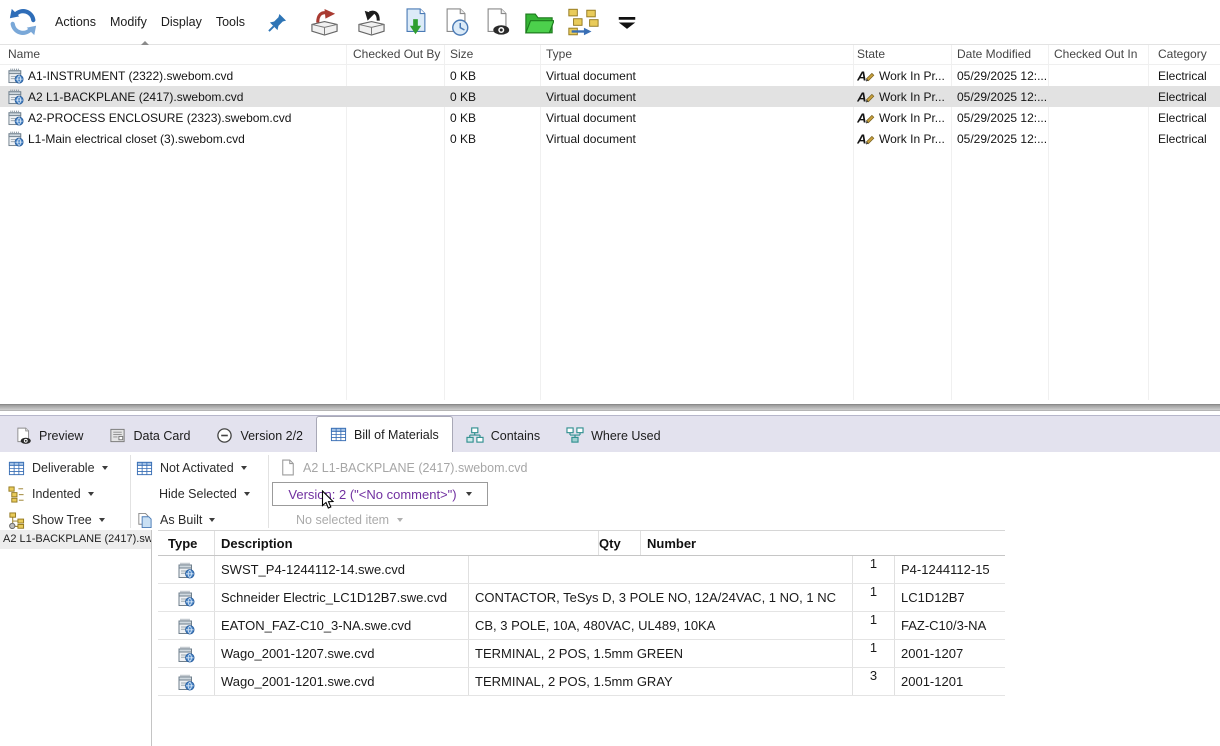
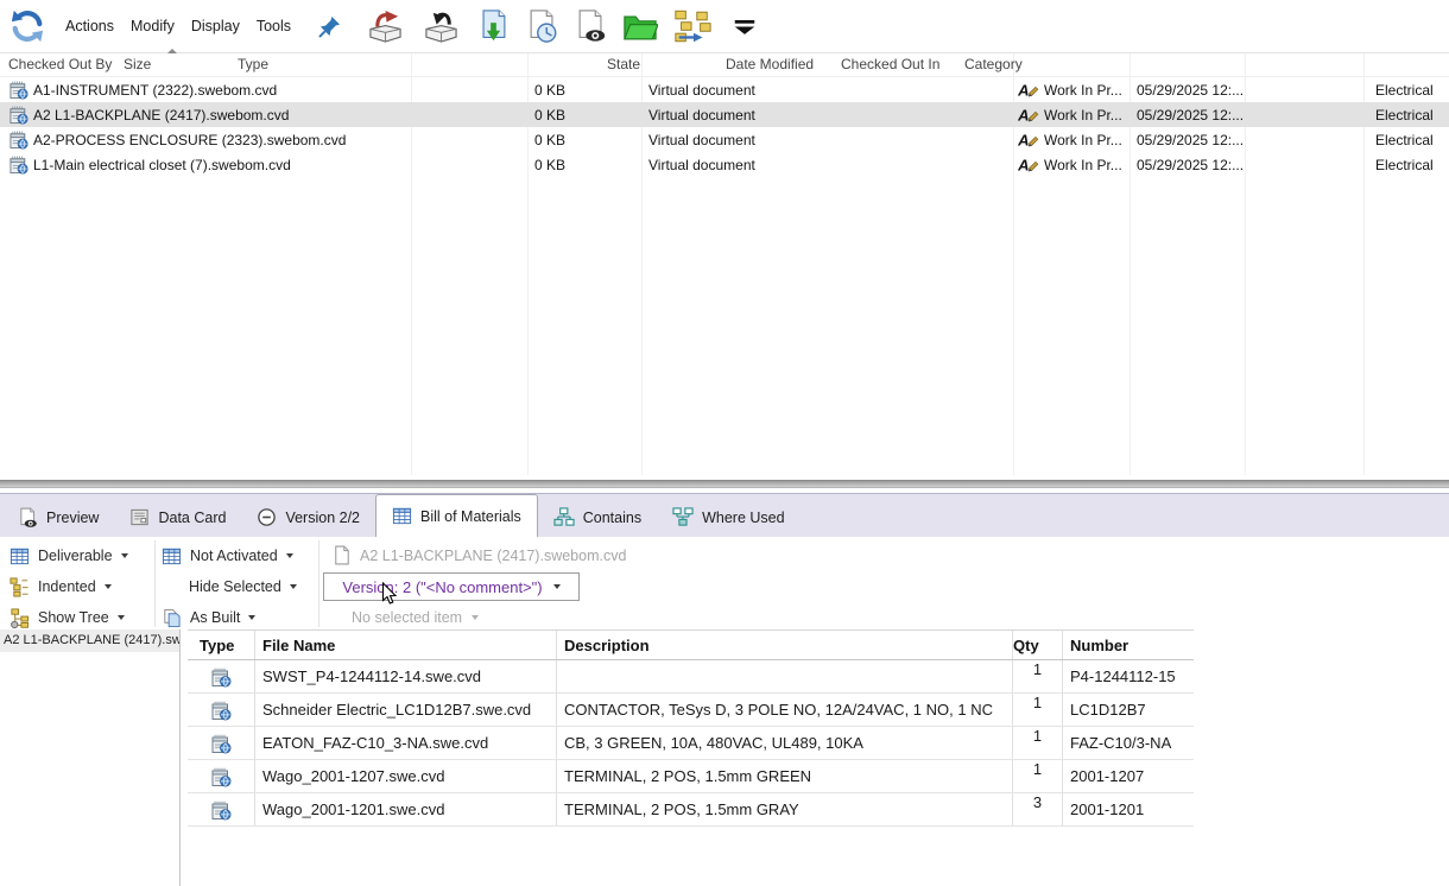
  Actions
  Modify
  Display
  Tools
- Name
  Checked Out By
  Size
  Type
  State
  Date Modified
  Checked Out In
  Category
  A1-INSTRUMENT (2322).swebom.cvd
  0 KB
  Virtual document
  A
  Work In Pr...
  05/29/2025 12:...
  Electrical
  A2 L1-BACKPLANE (2417).swebom.cvd
  0 KB
  Virtual document
  A
  Work In Pr...
  05/29/2025 12:...
  Electrical
  A2-PROCESS ENCLOSURE (2323).swebom.cvd
  0 KB
  Virtual document
  A
  Work In Pr...
  05/29/2025 12:...
  Electrical
- L1-Main electrical closet (3).swebom.cvd
+ L1-Main electrical closet (7).swebom.cvd
  0 KB
  Virtual document
  A
  Work In Pr...
  05/29/2025 12:...
  Electrical
  Preview
  Data Card
  Version 2/2
  Bill of Materials
  Contains
  Where Used
  Deliverable
  Indented
  Show Tree
  Not Activated
  Hide Selected
  As Built
  A2 L1-BACKPLANE (2417).swebom.cvd
  Version: 2 ("<No comment>")
  No selected item
  A2 L1-BACKPLANE (2417).sw
  Type
+ File Name
  Description
  Qty
  Number
  SWST_P4-1244112-14.swe.cvd
  1
  P4-1244112-15
  Schneider Electric_LC1D12B7.swe.cvd
  CONTACTOR, TeSys D, 3 POLE NO, 12A/24VAC, 1 NO, 1 NC
  1
  LC1D12B7
  EATON_FAZ-C10_3-NA.swe.cvd
- CB, 3 POLE, 10A, 480VAC, UL489, 10KA
+ CB, 3 GREEN, 10A, 480VAC, UL489, 10KA
  1
  FAZ-C10/3-NA
  Wago_2001-1207.swe.cvd
  TERMINAL, 2 POS, 1.5mm GREEN
  1
  2001-1207
  Wago_2001-1201.swe.cvd
  TERMINAL, 2 POS, 1.5mm GRAY
  3
  2001-1201
